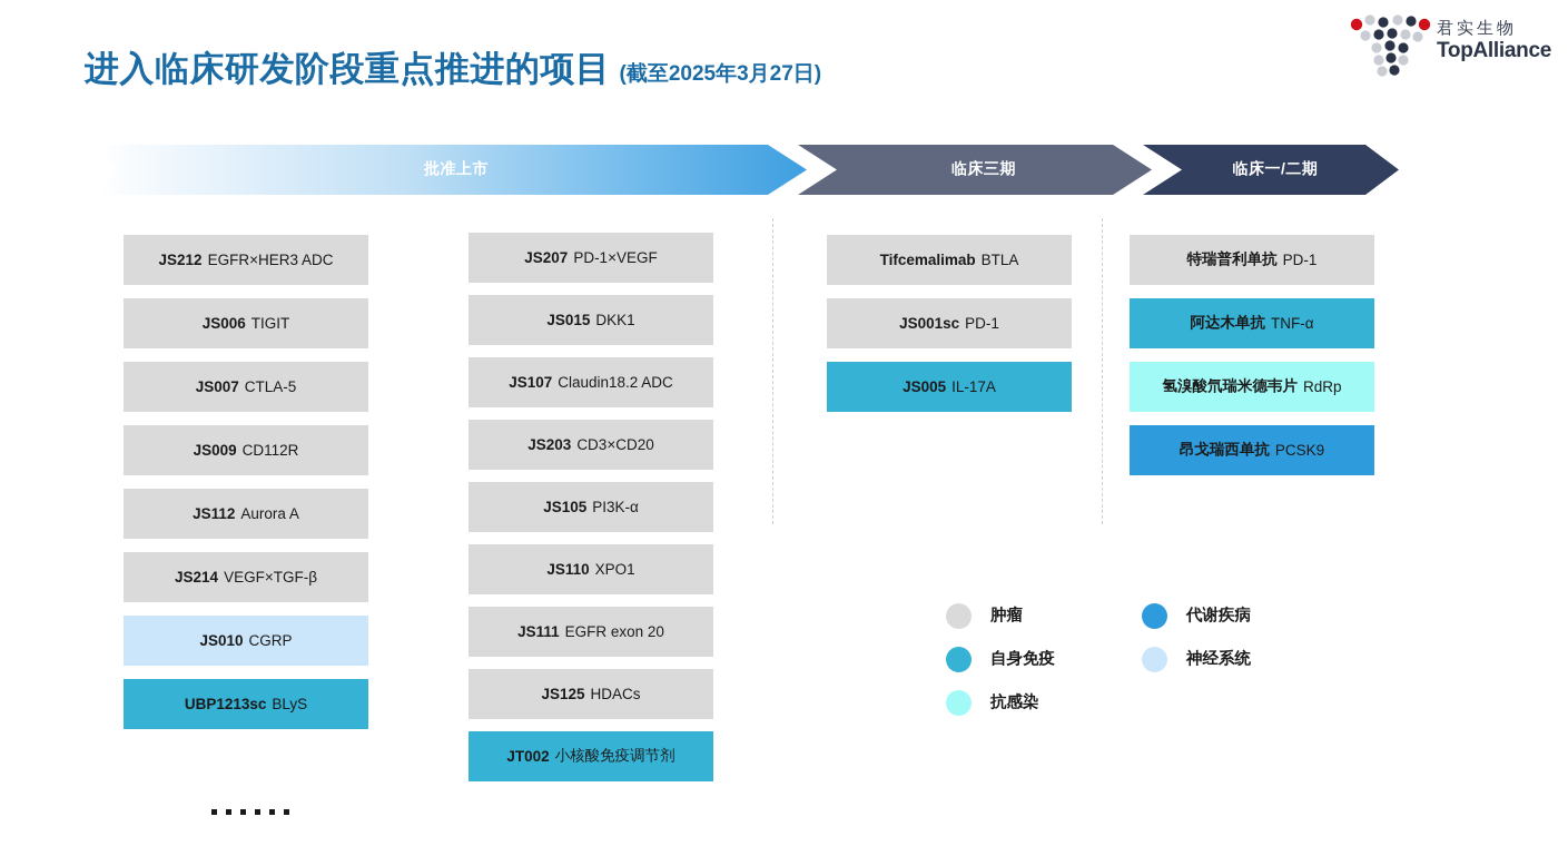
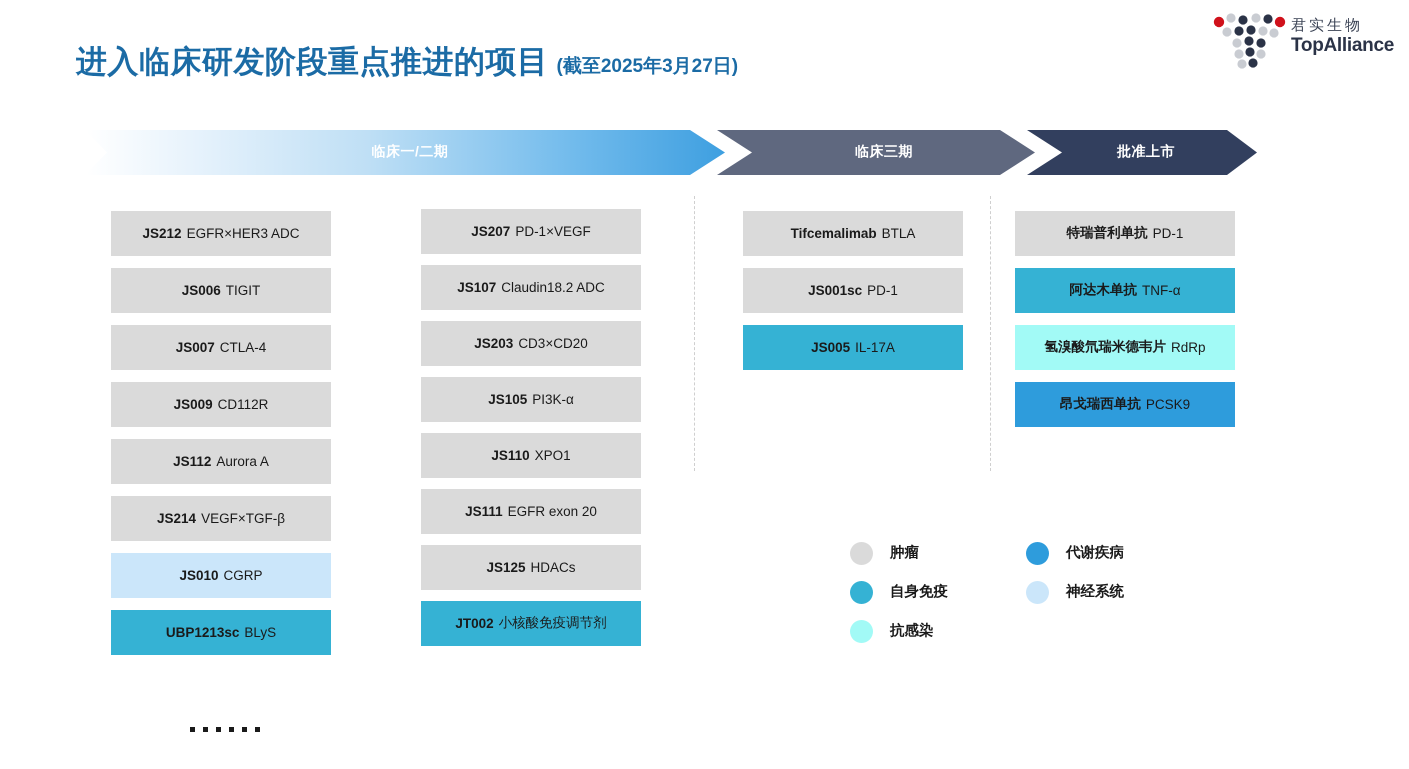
  进入临床研发阶段重点推进的项目 (截至2025年3月27日)
  君实生物
  TopAlliance
- 批准上市
+ 临床一/二期
  临床三期
- 临床一/二期
+ 批准上市
  JS212
  EGFR×HER3 ADC
  JS006
  TIGIT
  JS007
- CTLA-5
+ CTLA-4
  JS009
  CD112R
  JS112
  Aurora A
  JS214
  VEGF×TGF-β
  JS010
  CGRP
  UBP1213sc
  BLyS
  JS207
  PD-1×VEGF
- JS015
- DKK1
  JS107
  Claudin18.2 ADC
  JS203
  CD3×CD20
  JS105
  PI3K-α
  JS110
  XPO1
  JS111
  EGFR exon 20
  JS125
  HDACs
  JT002
  小核酸免疫调节剂
  Tifcemalimab
  BTLA
  JS001sc
  PD-1
  JS005
  IL-17A
  特瑞普利单抗
  PD-1
  阿达木单抗
  TNF-α
  氢溴酸氘瑞米德韦片
  RdRp
  昂戈瑞西单抗
  PCSK9
  肿瘤
  代谢疾病
  自身免疫
  神经系统
  抗感染
